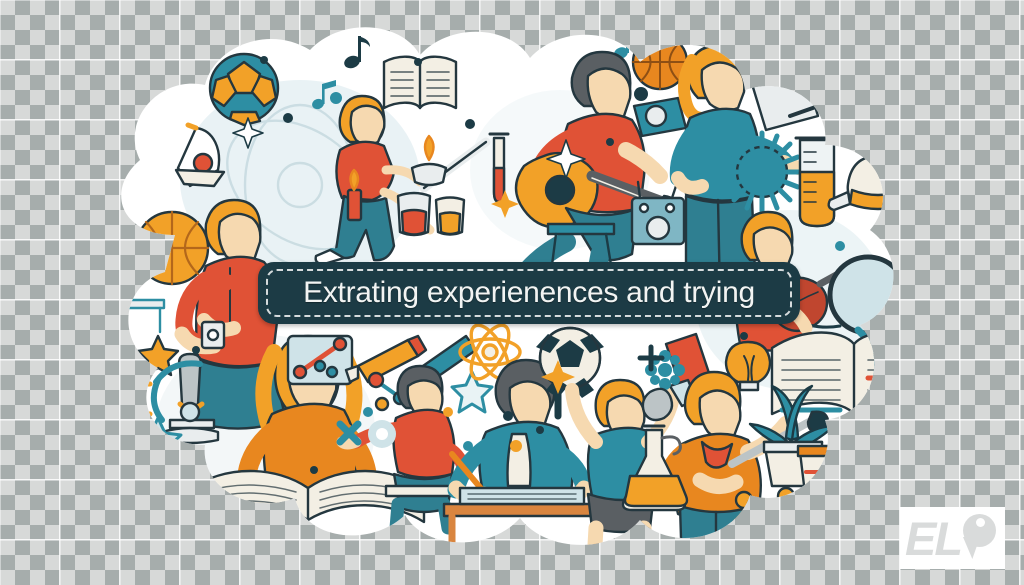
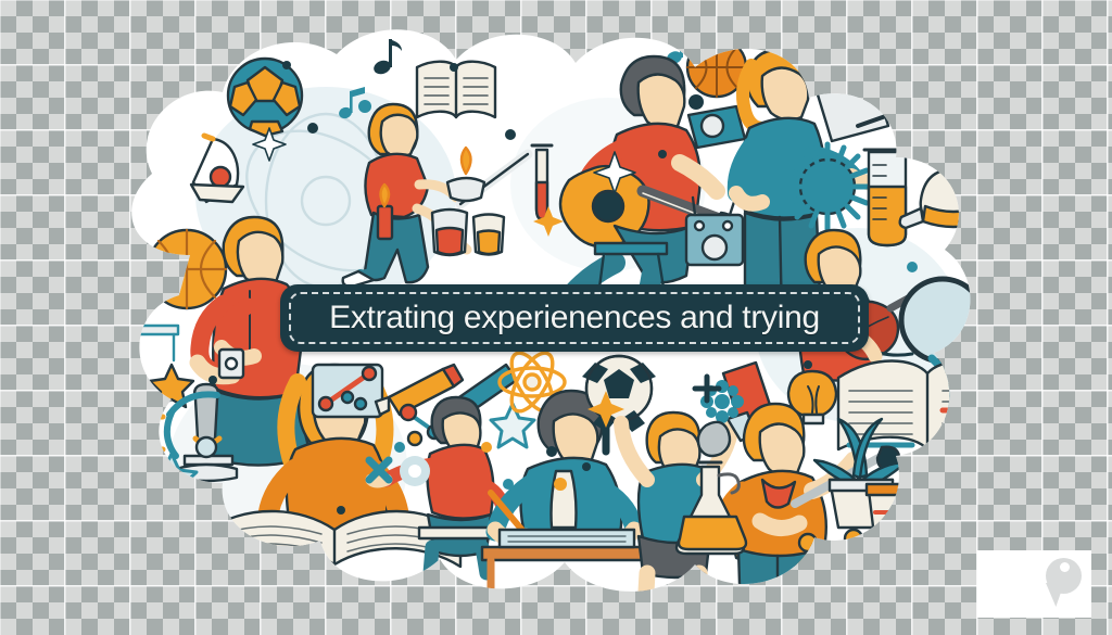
  Extrating experienences and trying
- EL
